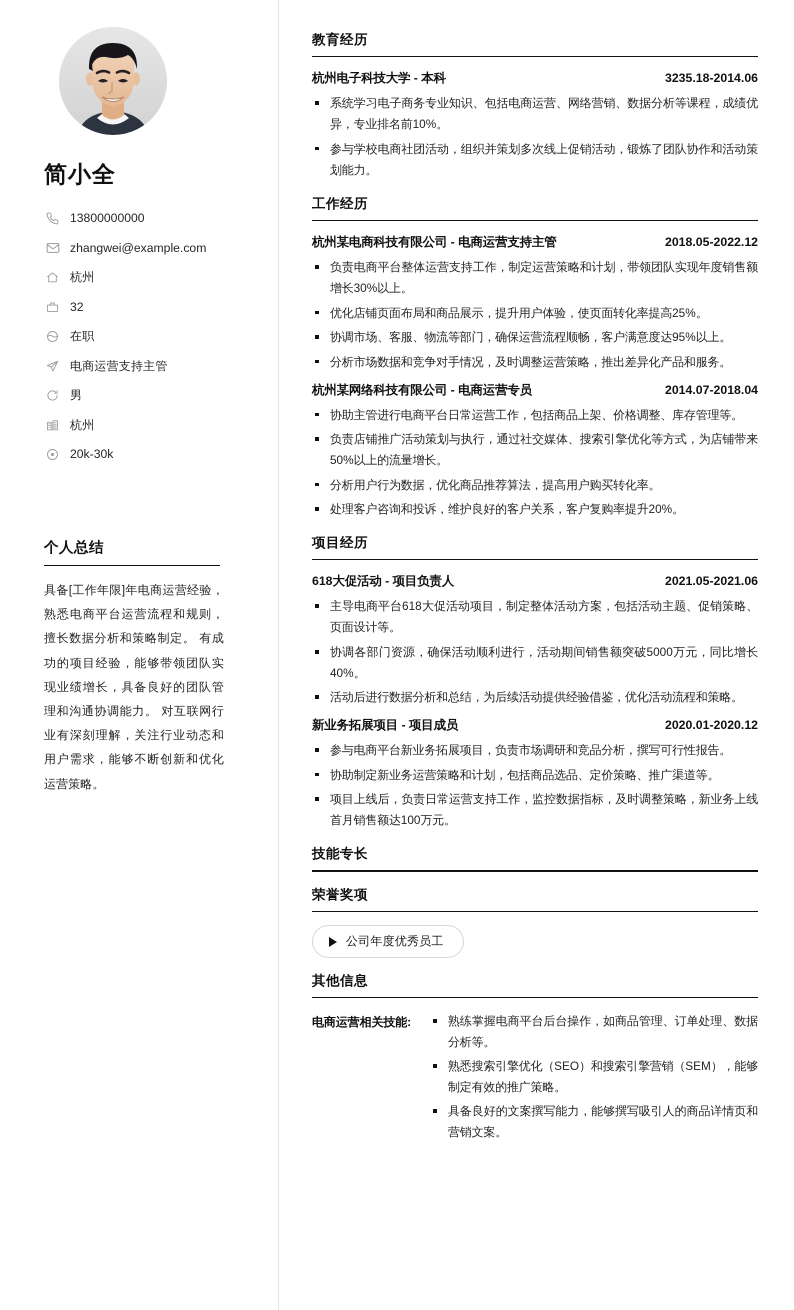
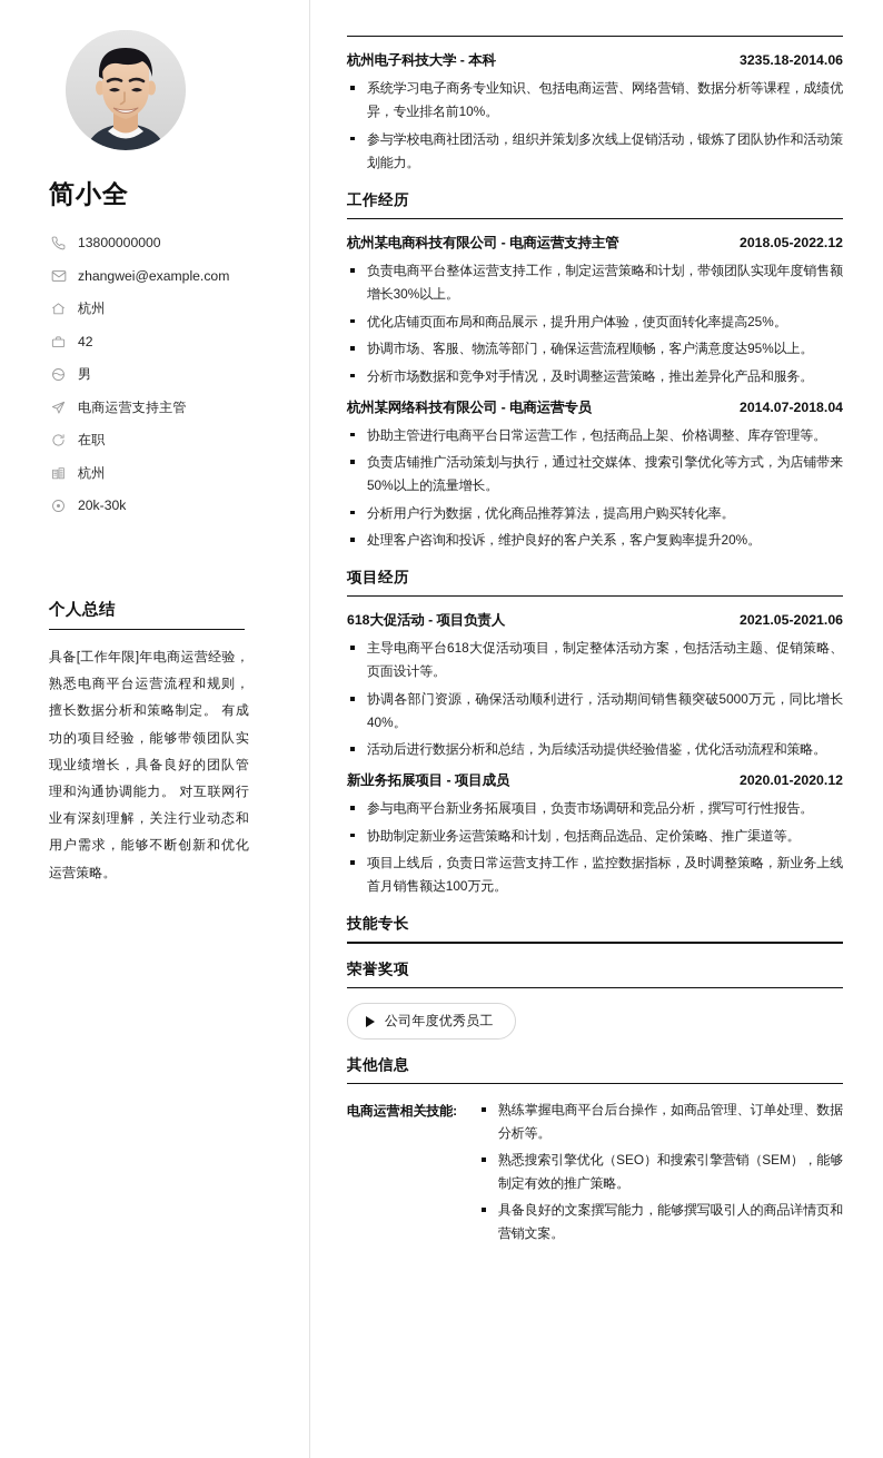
  简小全
  13800000000
  zhangwei@example.com
  杭州
- 32
+ 42
- 在职
+ 男
  电商运营支持主管
- 男
+ 在职
  杭州
  20k-30k
  个人总结
  具备[工作年限]年电商运营经验，熟悉电商平台运营流程和规则，擅长数据分析和策略制定。 有成功的项目经验，能够带领团队实现业绩增长，具备良好的团队管理和沟通协调能力。 对互联网行业有深刻理解，关注行业动态和用户需求，能够不断创新和优化运营策略。
- 教育经历
  杭州电子科技大学 - 本科
  3235.18-2014.06
  系统学习电子商务专业知识、包括电商运营、网络营销、数据分析等课程，成绩优异，专业排名前10%。
  参与学校电商社团活动，组织并策划多次线上促销活动，锻炼了团队协作和活动策划能力。
  工作经历
  杭州某电商科技有限公司 - 电商运营支持主管
  2018.05-2022.12
  负责电商平台整体运营支持工作，制定运营策略和计划，带领团队实现年度销售额增长30%以上。
  优化店铺页面布局和商品展示，提升用户体验，使页面转化率提高25%。
  协调市场、客服、物流等部门，确保运营流程顺畅，客户满意度达95%以上。
  分析市场数据和竞争对手情况，及时调整运营策略，推出差异化产品和服务。
  杭州某网络科技有限公司 - 电商运营专员
  2014.07-2018.04
  协助主管进行电商平台日常运营工作，包括商品上架、价格调整、库存管理等。
  负责店铺推广活动策划与执行，通过社交媒体、搜索引擎优化等方式，为店铺带来50%以上的流量增长。
  分析用户行为数据，优化商品推荐算法，提高用户购买转化率。
  处理客户咨询和投诉，维护良好的客户关系，客户复购率提升20%。
  项目经历
  618大促活动 - 项目负责人
  2021.05-2021.06
  主导电商平台618大促活动项目，制定整体活动方案，包括活动主题、促销策略、页面设计等。
  协调各部门资源，确保活动顺利进行，活动期间销售额突破5000万元，同比增长40%。
  活动后进行数据分析和总结，为后续活动提供经验借鉴，优化活动流程和策略。
  新业务拓展项目 - 项目成员
  2020.01-2020.12
  参与电商平台新业务拓展项目，负责市场调研和竞品分析，撰写可行性报告。
  协助制定新业务运营策略和计划，包括商品选品、定价策略、推广渠道等。
  项目上线后，负责日常运营支持工作，监控数据指标，及时调整策略，新业务上线首月销售额达100万元。
  技能专长
  荣誉奖项
  公司年度优秀员工
  其他信息
  电商运营相关技能:
  熟练掌握电商平台后台操作，如商品管理、订单处理、数据分析等。
  熟悉搜索引擎优化（SEO）和搜索引擎营销（SEM），能够制定有效的推广策略。
  具备良好的文案撰写能力，能够撰写吸引人的商品详情页和营销文案。
